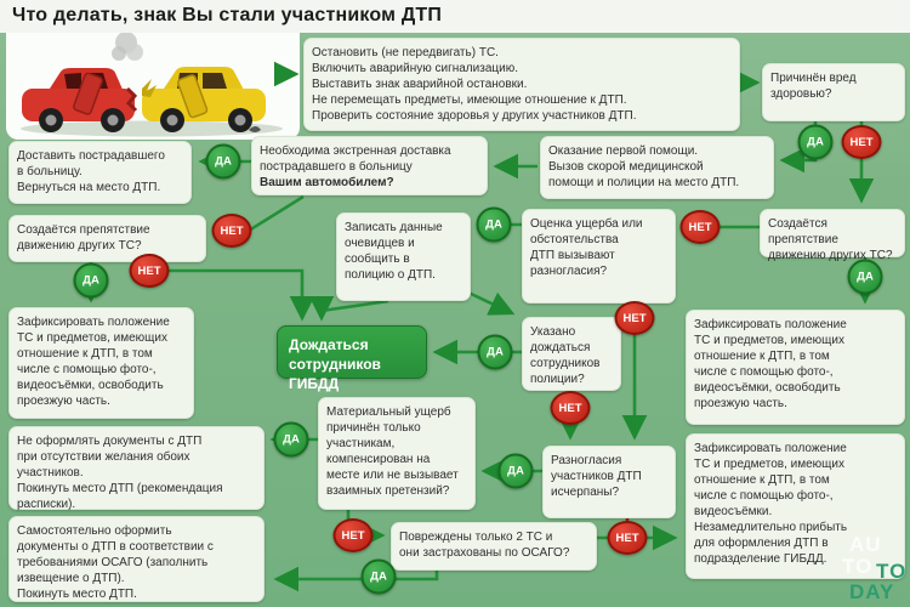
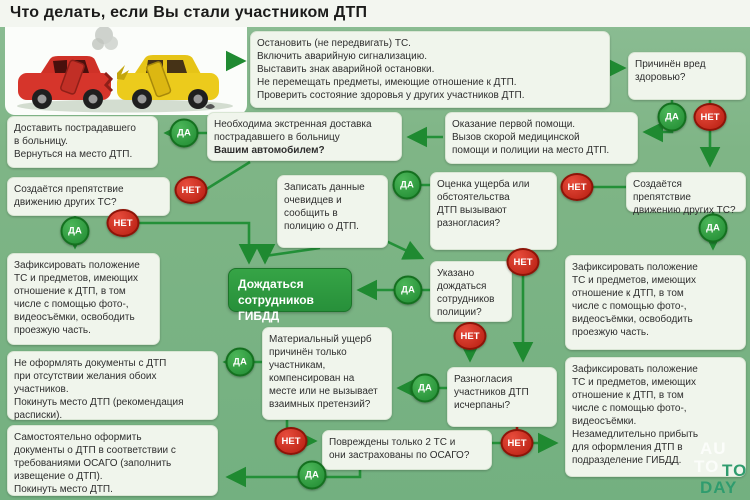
- Что делать, знак Вы стали участником ДТП
+ Что делать, если Вы стали участником ДТП
  Остановить (не передвигать) ТС.
  Включить аварийную сигнализацию.
  Выставить знак аварийной остановки.
  Не перемещать предметы, имеющие отношение к ДТП.
  Проверить состояние здоровья у других участников ДТП.
  Причинён вред
  здоровью?
  Оказание первой помощи.
  Вызов скорой медицинской
  помощи и полиции на место ДТП.
  Необходима экстренная доставка
  пострадавшего в больницу Вашим автомобилем?
  Доставить пострадавшего
  в больницу.
  Вернуться на место ДТП.
  Создаётся препятствие
  движению других ТС?
  Записать данные
  очевидцев и
  сообщить в
  полицию о ДТП.
  Оценка ущерба или
  обстоятельства
  ДТП вызывают
  разногласия?
  Создаётся препятствие
  движению других ТС?
  Дождаться
  сотрудников ГИБДД
  Указано
  дождаться
  сотрудников
  полиции?
  Зафиксировать положение
  ТС и предметов, имеющих
  отношение к ДТП, в том
  числе с помощью фото-,
  видеосъёмки, освободить
  проезжую часть.
  Зафиксировать положение
  ТС и предметов, имеющих
  отношение к ДТП, в том
  числе с помощью фото-,
  видеосъёмки, освободить
  проезжую часть.
  Материальный ущерб
  причинён только
  участникам,
  компенсирован на
  месте или не вызывает
  взаимных претензий?
  Разногласия
  участников ДТП
  исчерпаны?
  Не оформлять документы с ДТП
  при отсутствии желания обоих
  участников.
  Покинуть место ДТП (рекомендация
  расписки).
  Самостоятельно оформить
  документы о ДТП в соответствии с
  требованиями ОСАГО (заполнить
  извещение о ДТП).
  Покинуть место ДТП.
  Повреждены только 2 ТС и
  они застрахованы по ОСАГО?
  Зафиксировать положение
  ТС и предметов, имеющих
  отношение к ДТП, в том
  числе с помощью фото-,
  видеосъёмки.
  Незамедлительно прибыть
  для оформления ДТП в
  подразделение ГИБДД.
  ДА
  НЕТ
  ДА
  НЕТ
  ДА
  НЕТ
  ДА
  НЕТ
  ДА
  НЕТ
  ДА
  НЕТ
  ДА
  ДА
  НЕТ
  НЕТ
  ДА
  TO
  TO
  DAY
